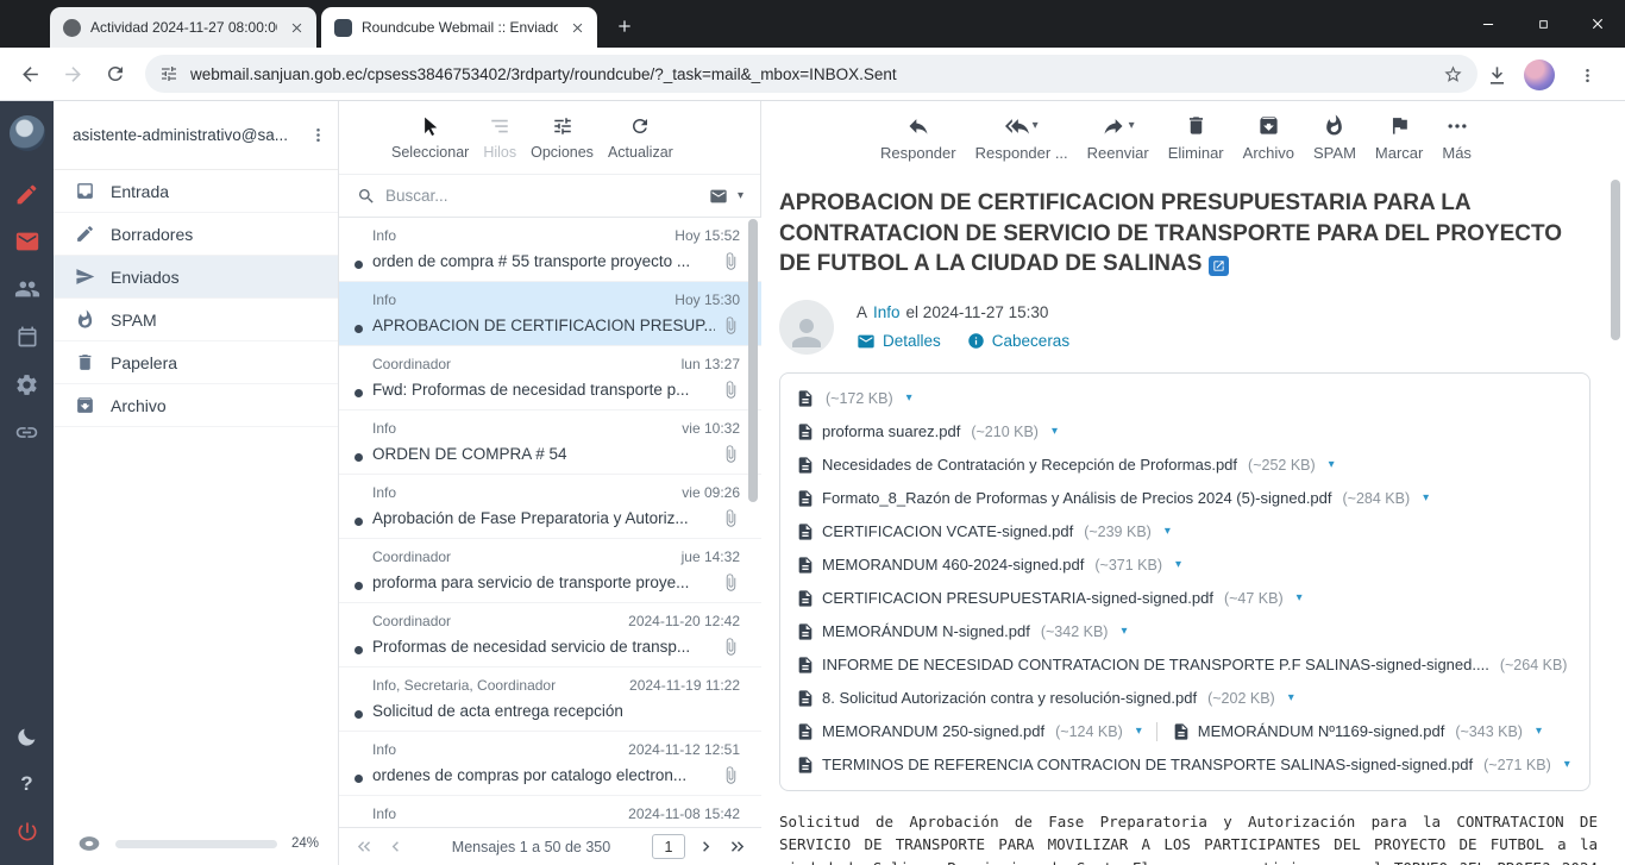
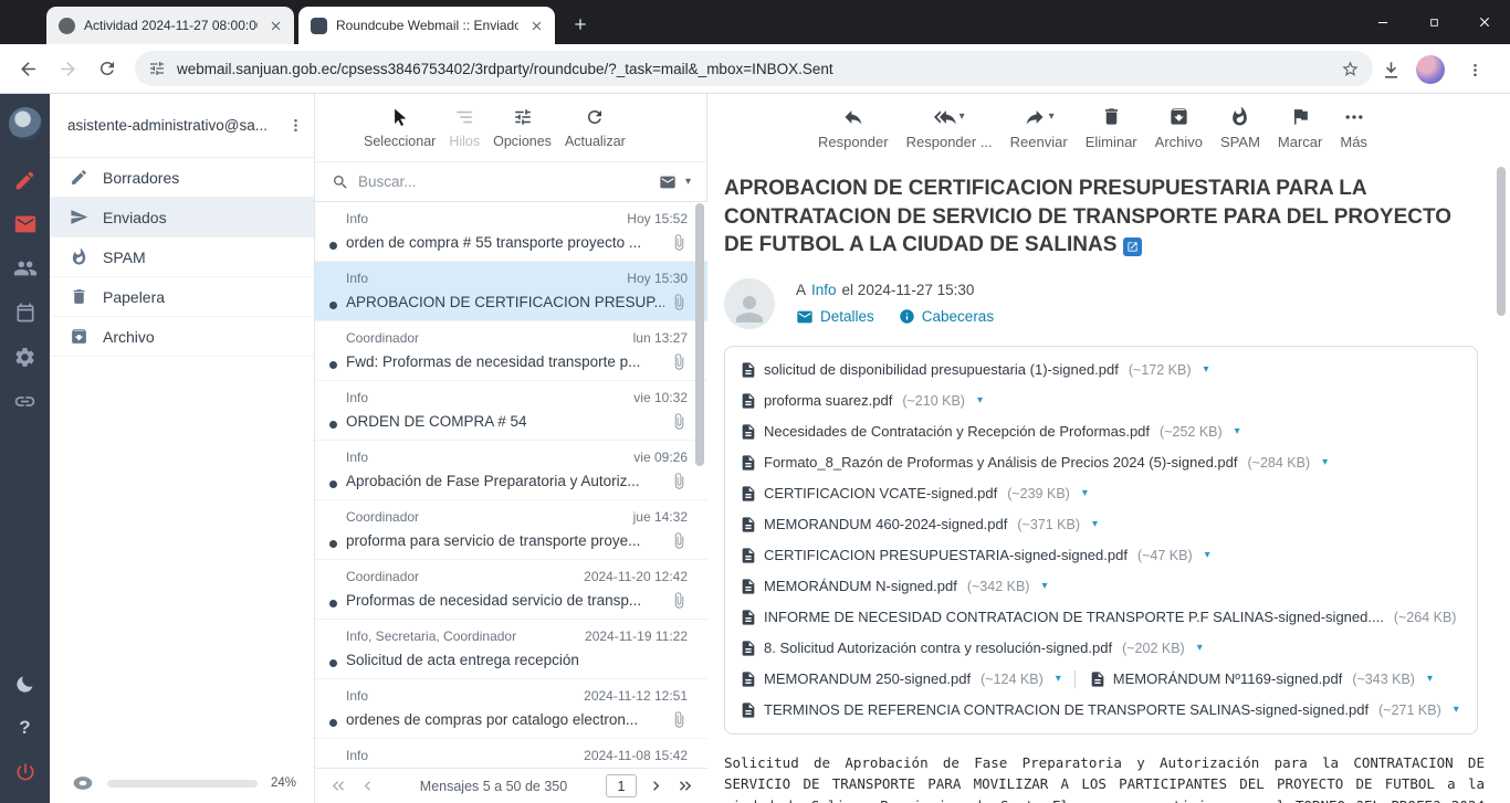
  Actividad 2024-11-27 08:00:0
  Roundcube Webmail :: Enviado
  webmail.sanjuan.gob.ec/cpsess3846753402/3rdparty/roundcube/?_task=mail&_mbox=INBOX.Sent
  ?
  asistente-administrativo@sa...
- Entrada
  Borradores
  Enviados
  SPAM
  Papelera
  Archivo
  24%
  Seleccionar
  Hilos
  Opciones
  Actualizar
  Buscar...
  ▾
  Info
  Hoy 15:52
  orden de compra # 55 transporte proyecto ...
  Info
  Hoy 15:30
  APROBACION DE CERTIFICACION PRESUP...
  Coordinador
  lun 13:27
  Fwd: Proformas de necesidad transporte p...
  Info
  vie 10:32
  ORDEN DE COMPRA # 54
  Info
  vie 09:26
  Aprobación de Fase Preparatoria y Autoriz...
  Coordinador
  jue 14:32
  proforma para servicio de transporte proye...
  Coordinador
  2024-11-20 12:42
  Proformas de necesidad servicio de transp...
  Info, Secretaria, Coordinador
  2024-11-19 11:22
  Solicitud de acta entrega recepción
  Info
  2024-11-12 12:51
  ordenes de compras por catalogo electron...
  Info
  2024-11-08 15:42
- Mensajes 1 a 50 de 350
+ Mensajes 5 a 50 de 350
  1
  Responder
  ▾
  Responder ...
  ▾
  Reenviar
  Eliminar
  Archivo
  SPAM
  Marcar
  Más
  APROBACION DE CERTIFICACION PRESUPUESTARIA PARA LA CONTRATACION DE SERVICIO DE TRANSPORTE PARA DEL PROYECTO DE FUTBOL A LA CIUDAD DE SALINAS
  A
  Info
  el 2024-11-27 15:30
  Detalles
  Cabeceras
+ solicitud de disponibilidad presupuestaria (1)-signed.pdf
  (~172 KB)
  ▾
  proforma suarez.pdf
  (~210 KB)
  ▾
  Necesidades de Contratación y Recepción de Proformas.pdf
  (~252 KB)
  ▾
  Formato_8_Razón de Proformas y Análisis de Precios 2024 (5)-signed.pdf
  (~284 KB)
  ▾
  CERTIFICACION VCATE-signed.pdf
  (~239 KB)
  ▾
  MEMORANDUM 460-2024-signed.pdf
  (~371 KB)
  ▾
  CERTIFICACION PRESUPUESTARIA-signed-signed.pdf
  (~47 KB)
  ▾
  MEMORÁNDUM N-signed.pdf
  (~342 KB)
  ▾
  INFORME DE NECESIDAD CONTRATACION DE TRANSPORTE P.F SALINAS-signed-signed....
  (~264 KB)
  8. Solicitud Autorización contra y resolución-signed.pdf
  (~202 KB)
  ▾
  MEMORANDUM 250-signed.pdf
  (~124 KB)
  ▾
  MEMORÁNDUM Nº1169-signed.pdf
  (~343 KB)
  ▾
  TERMINOS DE REFERENCIA CONTRACION DE TRANSPORTE SALINAS-signed-signed.pdf
  (~271 KB)
  ▾
